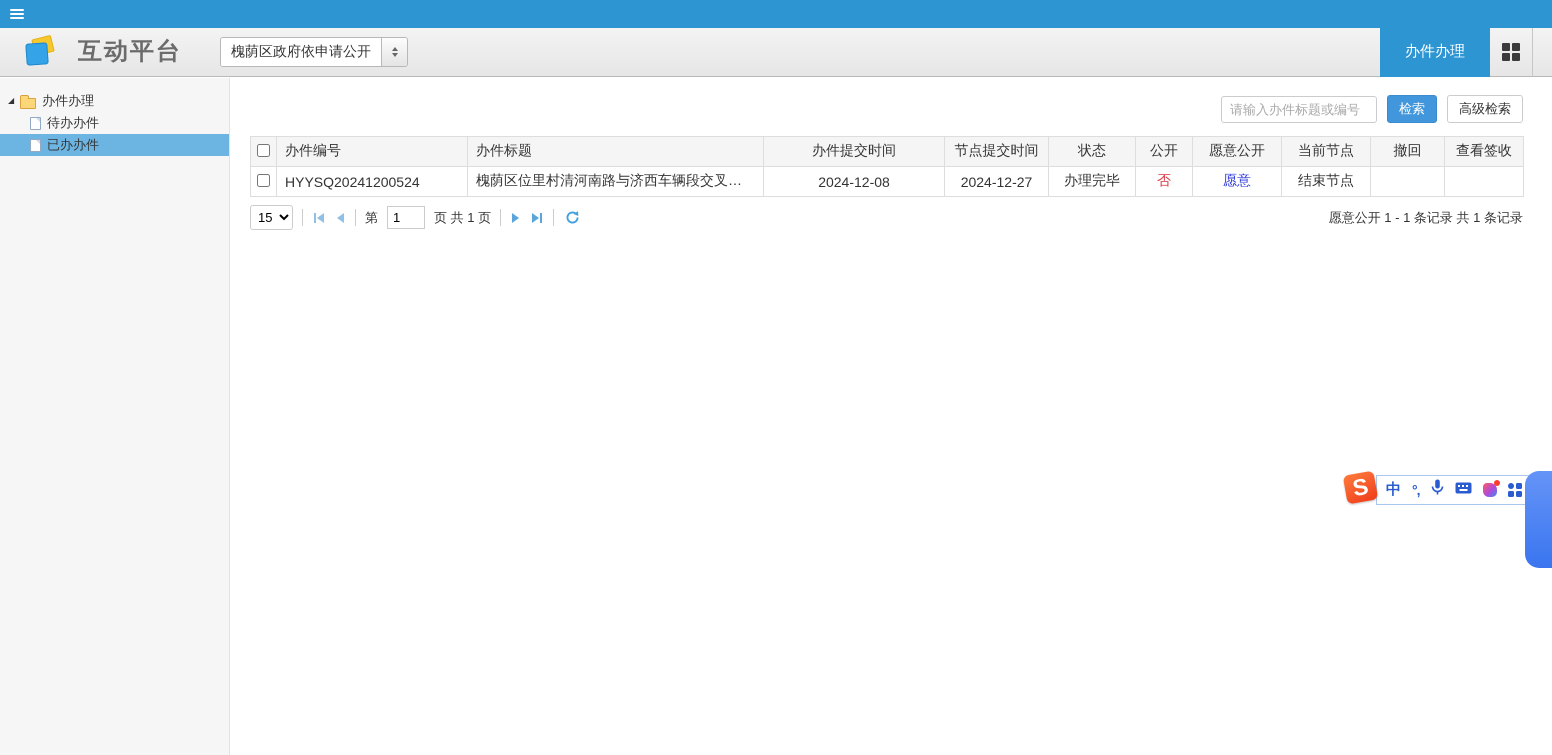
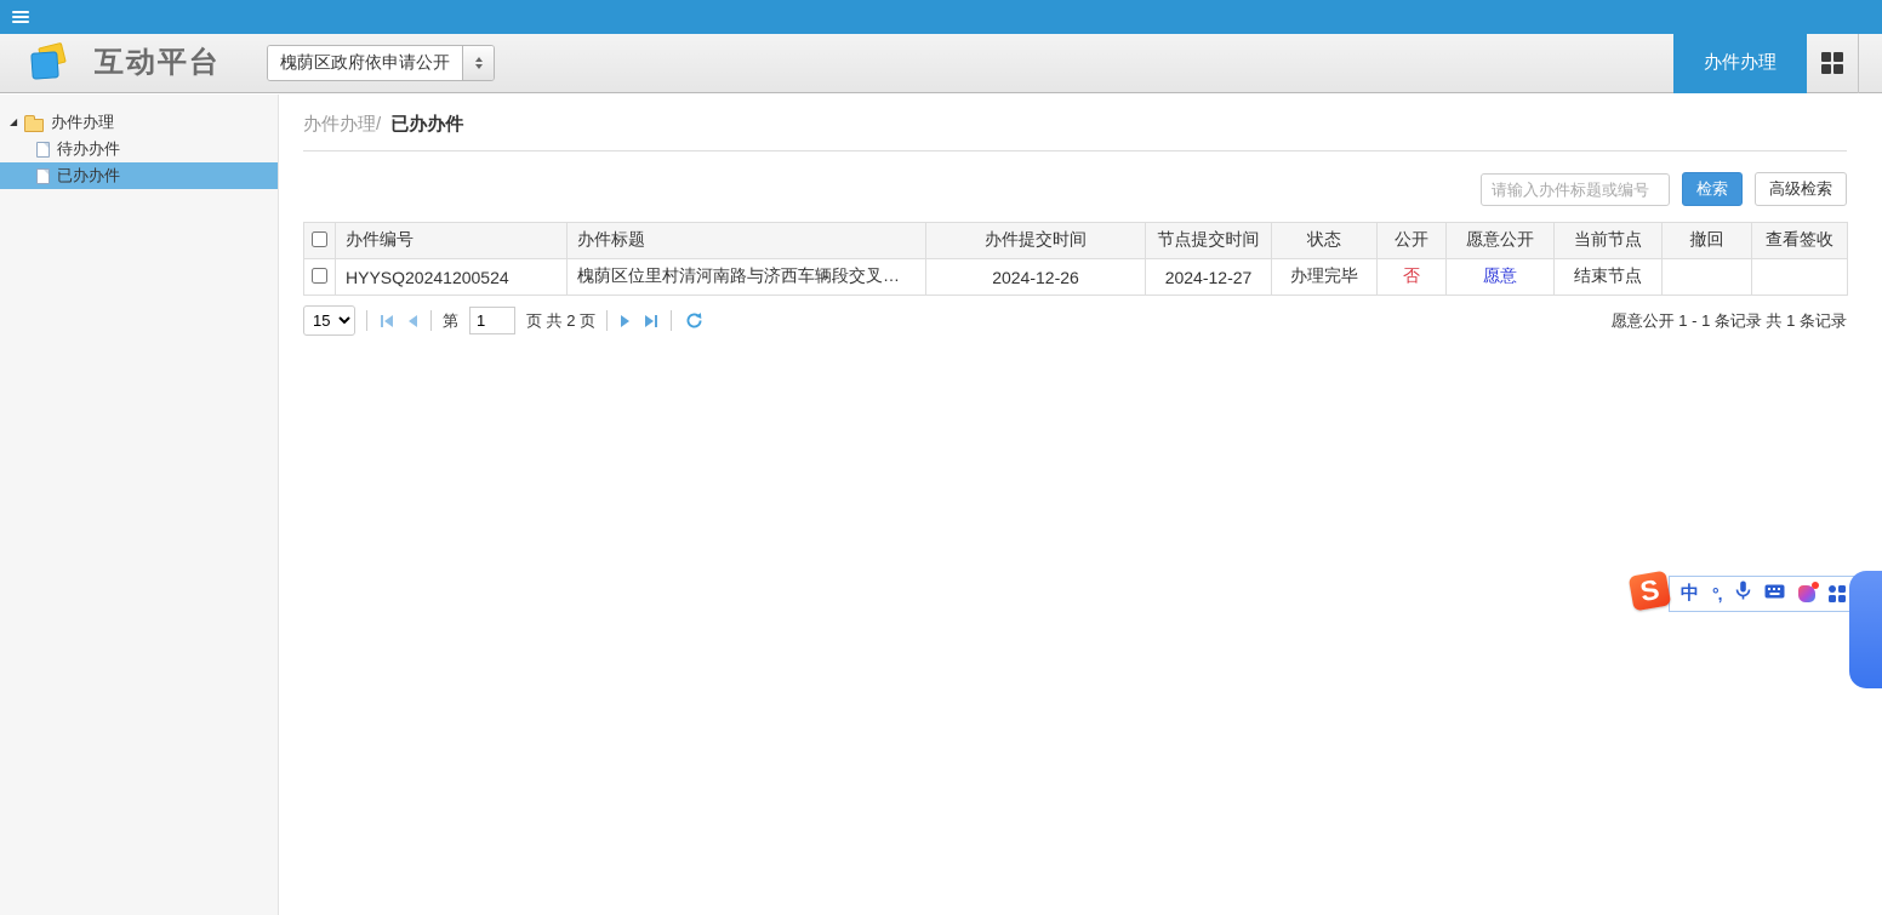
  互动平台
  槐荫区政府依申请公开
  办件办理
  ◢
  办件办理
  待办办件
  已办办件
+ 办件办理/ 已办办件
  请输入办件标题或编号
  检索
  高级检索
  	办件编号	办件标题	办件提交时间	节点提交时间	状态	公开	愿意公开	当前节点	撤回	查看签收
- 	HYYSQ20241200524	槐荫区位里村清河南路与济西车辆段交叉口南	2024-12-08	2024-12-27	办理完毕	否	愿意	结束节点
+ 	HYYSQ20241200524	槐荫区位里村清河南路与济西车辆段交叉口南	2024-12-26	2024-12-27	办理完毕	否	愿意	结束节点
  15
  第
  1
- 页 共 1 页
+ 页 共 2 页
  愿意公开 1 - 1 条记录 共 1 条记录
  中
  °,
